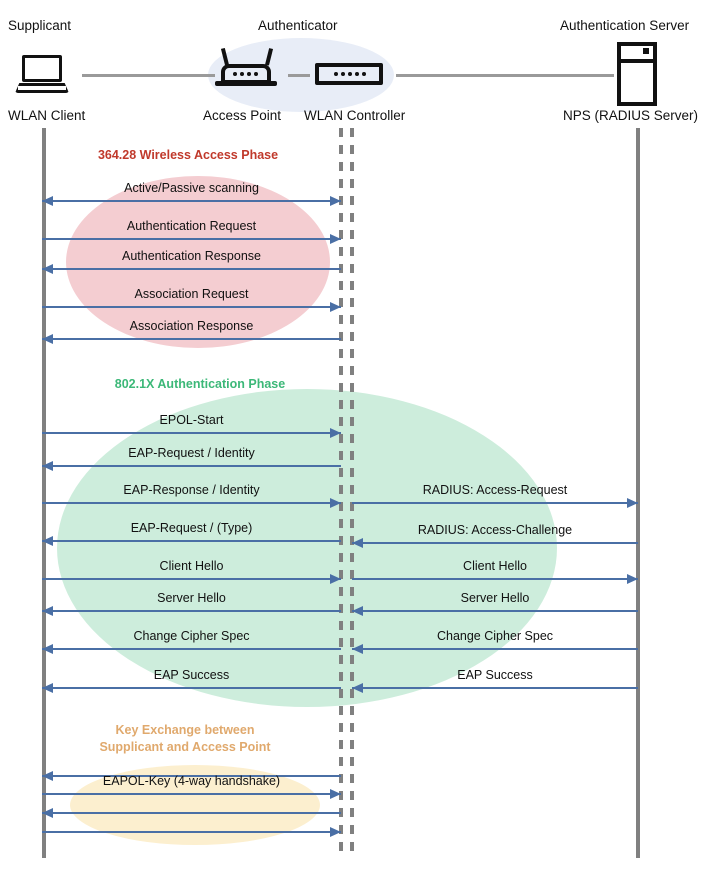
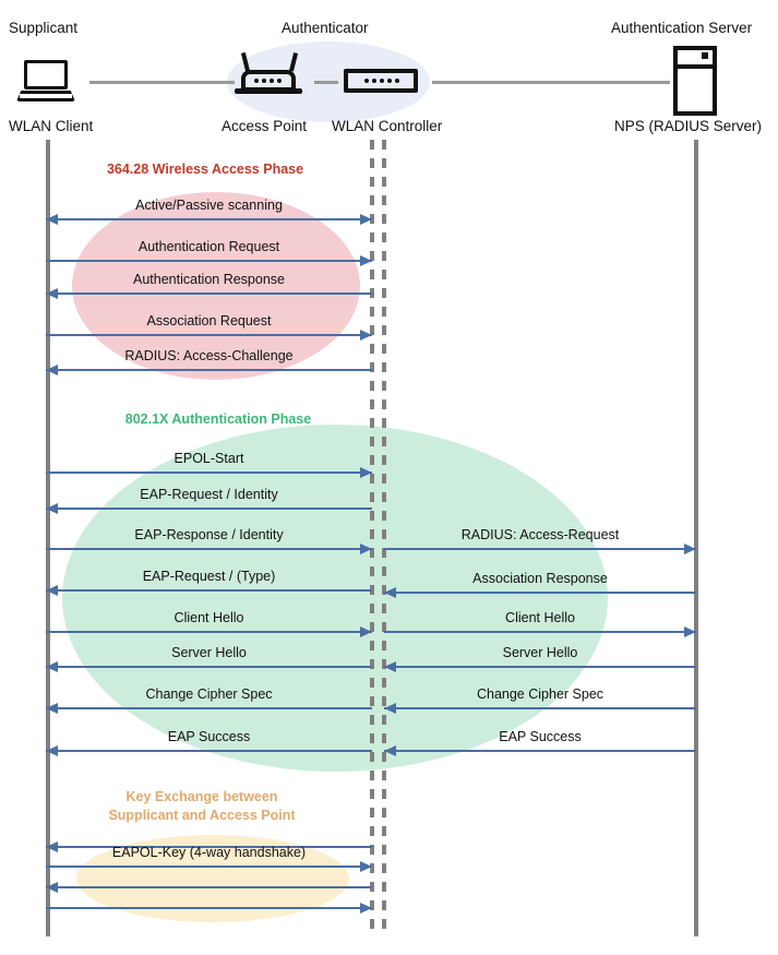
  Supplicant
  Authenticator
  Authentication Server
  WLAN Client
  Access Point
  WLAN Controller
  NPS (RADIUS Server)
  Active/Passive scanning
  Authentication Request
  Authentication Response
  Association Request
- Association Response
+ RADIUS: Access-Challenge
  EPOL-Start
  EAP-Request / Identity
  EAP-Response / Identity
  RADIUS: Access-Request
  EAP-Request / (Type)
- RADIUS: Access-Challenge
+ Association Response
  Client Hello
  Client Hello
  Server Hello
  Server Hello
  Change Cipher Spec
  Change Cipher Spec
  EAP Success
  EAP Success
  EAPOL-Key (4-way handshake)
  364.28 Wireless Access Phase
  802.1X Authentication Phase
  Key Exchange between
  Supplicant and Access Point
